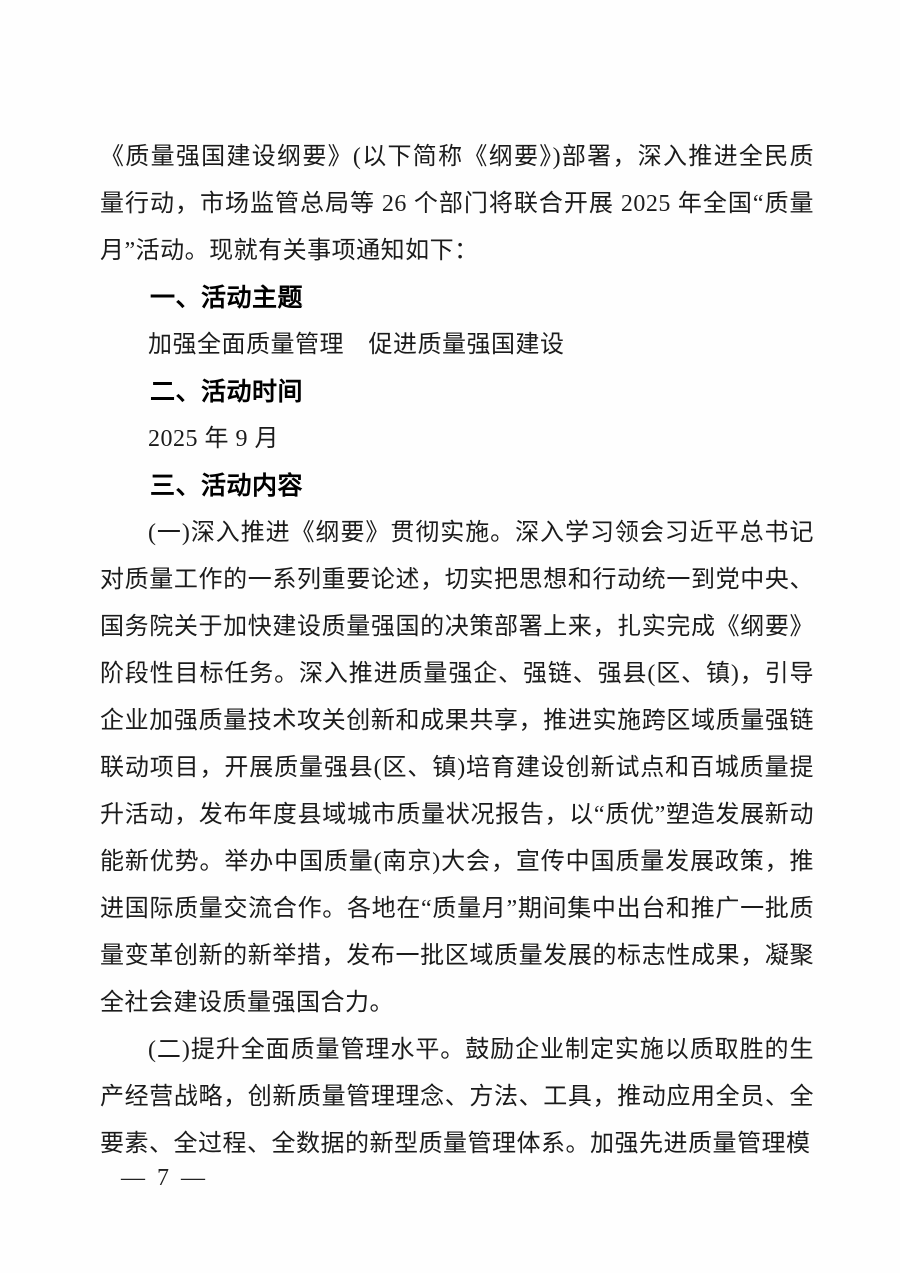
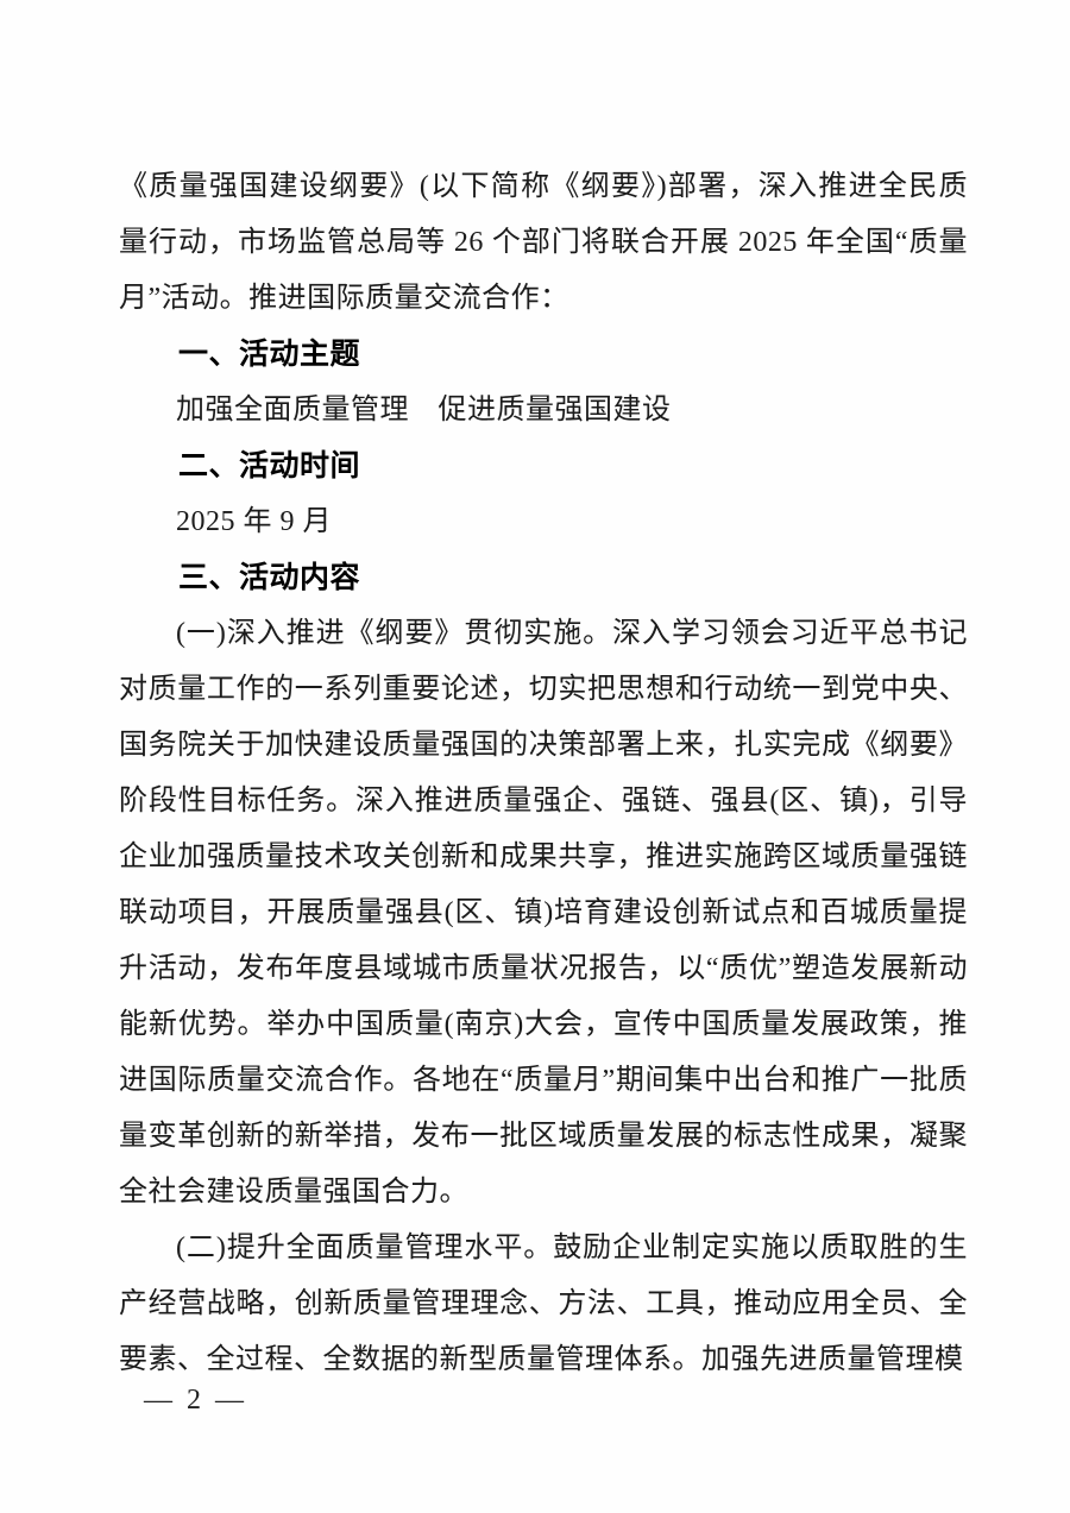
- 《质量强国建设纲要》(以下简称《纲要》)部署，深入推进全民质量行动，市场监管总局等 26 个部门将联合开展 2025 年全国“质量月”活动。现就有关事项通知如下：
+ 《质量强国建设纲要》(以下简称《纲要》)部署，深入推进全民质量行动，市场监管总局等 26 个部门将联合开展 2025 年全国“质量月”活动。推进国际质量交流合作：
  一、活动主题
  加强全面质量管理 促进质量强国建设
  二、活动时间
  2025 年 9 月
  三、活动内容
  (一)深入推进《纲要》贯彻实施。深入学习领会习近平总书记对质量工作的一系列重要论述，切实把思想和行动统一到党中央、国务院关于加快建设质量强国的决策部署上来，扎实完成《纲要》阶段性目标任务。深入推进质量强企、强链、强县(区、镇)，引导企业加强质量技术攻关创新和成果共享，推进实施跨区域质量强链联动项目，开展质量强县(区、镇)培育建设创新试点和百城质量提升活动，发布年度县域城市质量状况报告，以“质优”塑造发展新动能新优势。举办中国质量(南京)大会，宣传中国质量发展政策，推进国际质量交流合作。各地在“质量月”期间集中出台和推广一批质量变革创新的新举措，发布一批区域质量发展的标志性成果，凝聚全社会建设质量强国合力。
  (二)提升全面质量管理水平。鼓励企业制定实施以质取胜的生产经营战略，创新质量管理理念、方法、工具，推动应用全员、全要素、全过程、全数据的新型质量管理体系。加强先进质量管理模
- — 7 —
+ — 2 —
